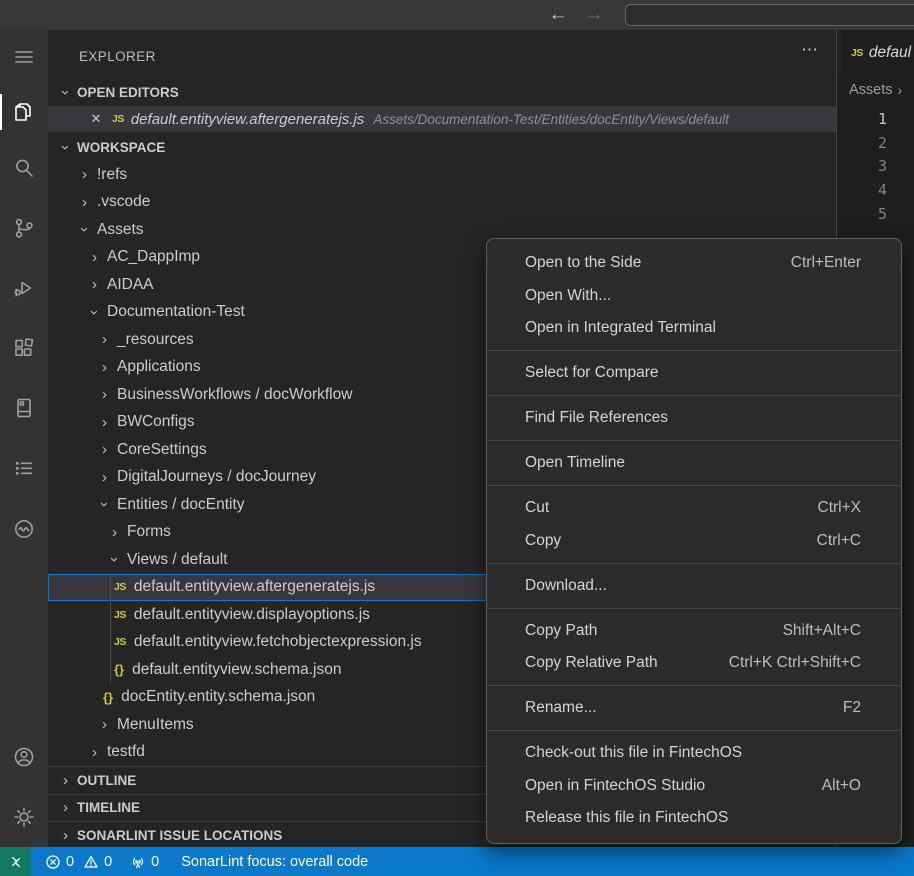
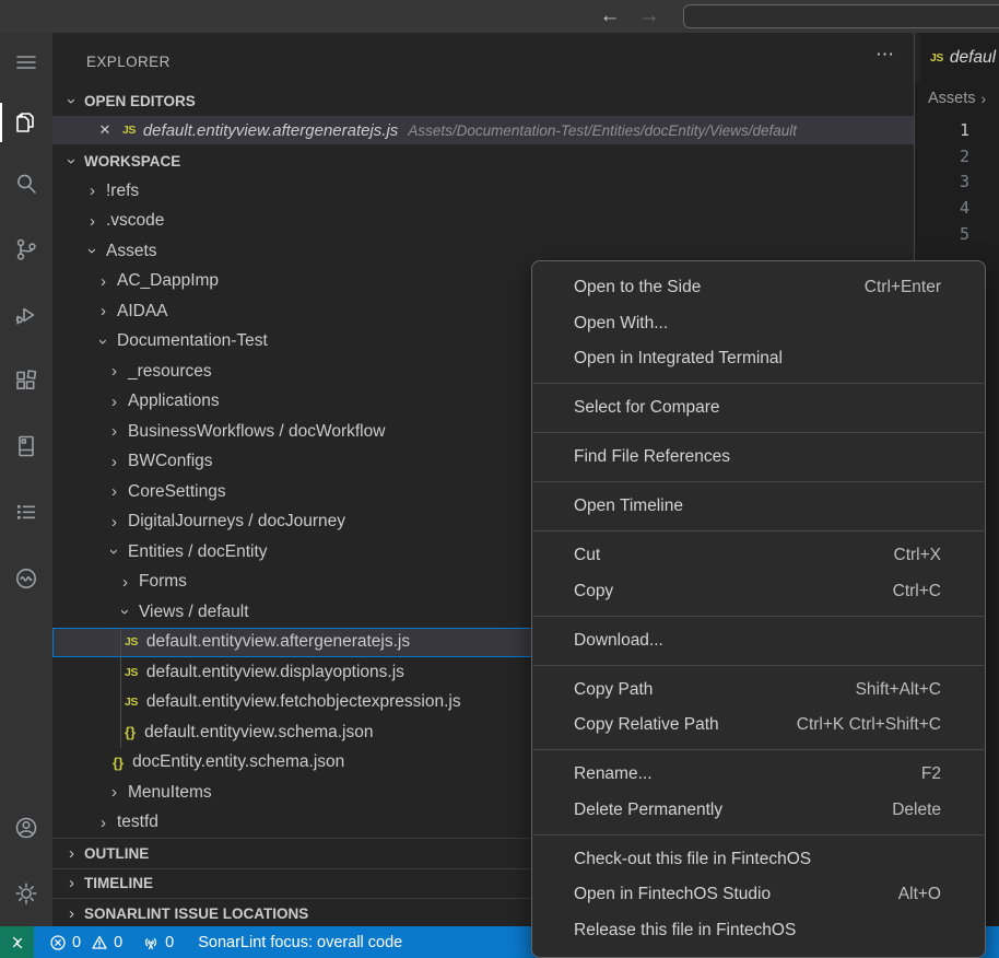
  ←
  →
  EXPLORER
  ⋯
  OPEN EDITORS
  ✕
  JS
  default.entityview.aftergeneratejs.js
  Assets/Documentation-Test/Entities/docEntity/Views/default
  WORKSPACE
  ›
  !refs
  ›
  .vscode
  Assets
  ›
  AC_DappImp
  ›
  AIDAA
  Documentation-Test
  ›
  _resources
  ›
  Applications
  ›
  BusinessWorkflows / docWorkflow
  ›
  BWConfigs
  ›
  CoreSettings
  ›
  DigitalJourneys / docJourney
  Entities / docEntity
  ›
  Forms
  Views / default
  JS
  default.entityview.aftergeneratejs.js
  JS
  default.entityview.displayoptions.js
  JS
  default.entityview.fetchobjectexpression.js
  {}
  default.entityview.schema.json
  {}
  docEntity.entity.schema.json
  ›
  MenuItems
  ›
  testfd
  ›
  OUTLINE
  ›
  TIMELINE
  ›
  SONARLINT ISSUE LOCATIONS
  JS
  defaul
  Assets
  ›
  1
  2
  3
  4
  5
  0
  0
  0
  SonarLint focus: overall code
  Open to the Side
  Ctrl+Enter
  Open With...
  Open in Integrated Terminal
  Select for Compare
  Find File References
  Open Timeline
  Cut
  Ctrl+X
  Copy
  Ctrl+C
  Download...
  Copy Path
  Shift+Alt+C
  Copy Relative Path
  Ctrl+K Ctrl+Shift+C
  Rename...
  F2
+ Delete Permanently
+ Delete
  Check-out this file in FintechOS
  Open in FintechOS Studio
  Alt+O
  Release this file in FintechOS
